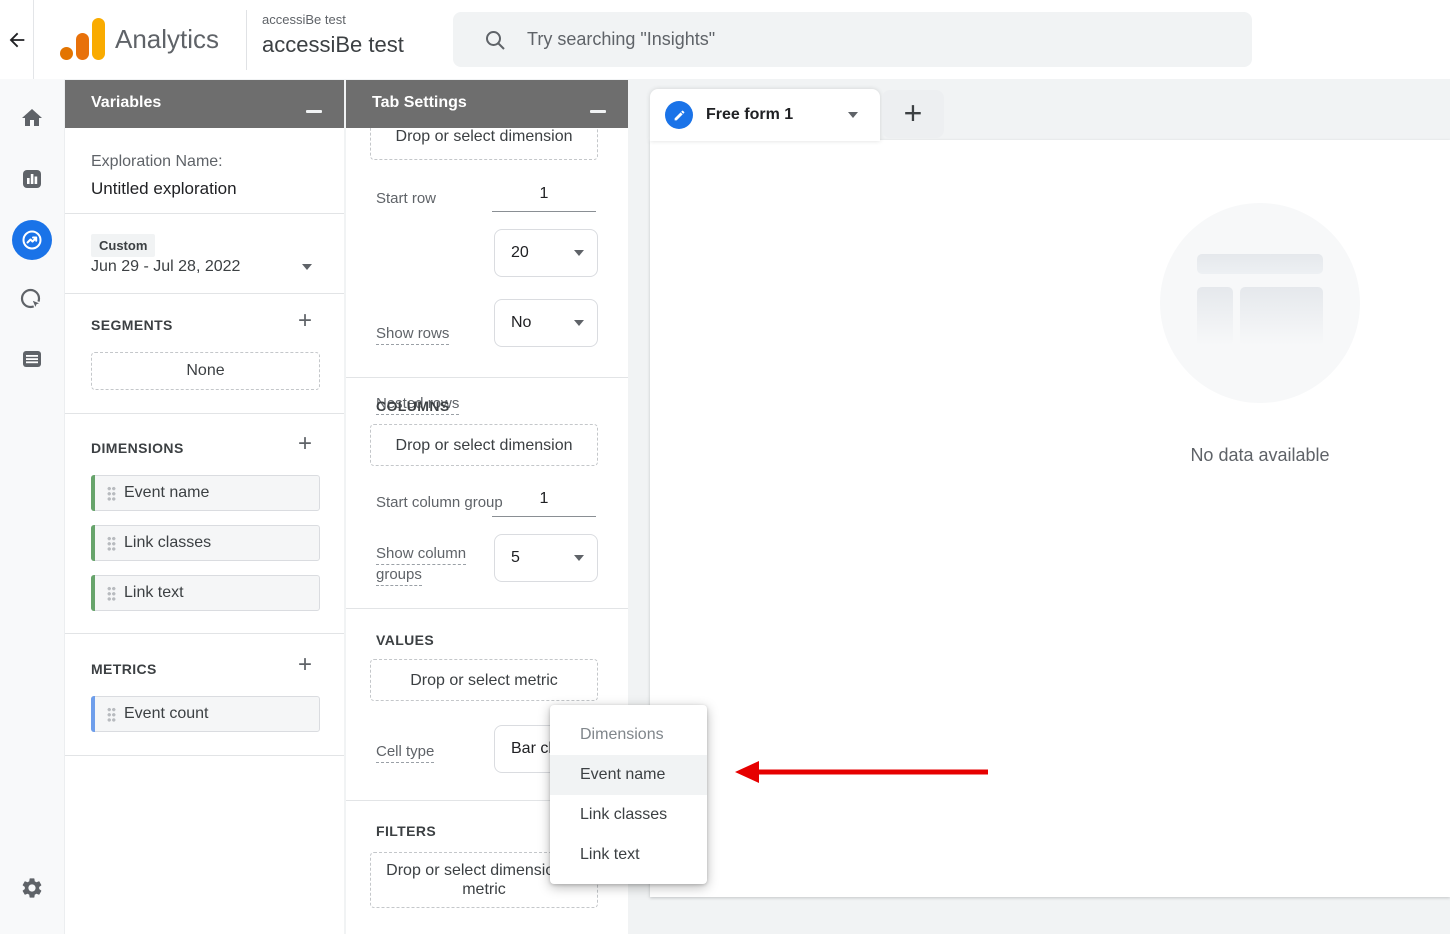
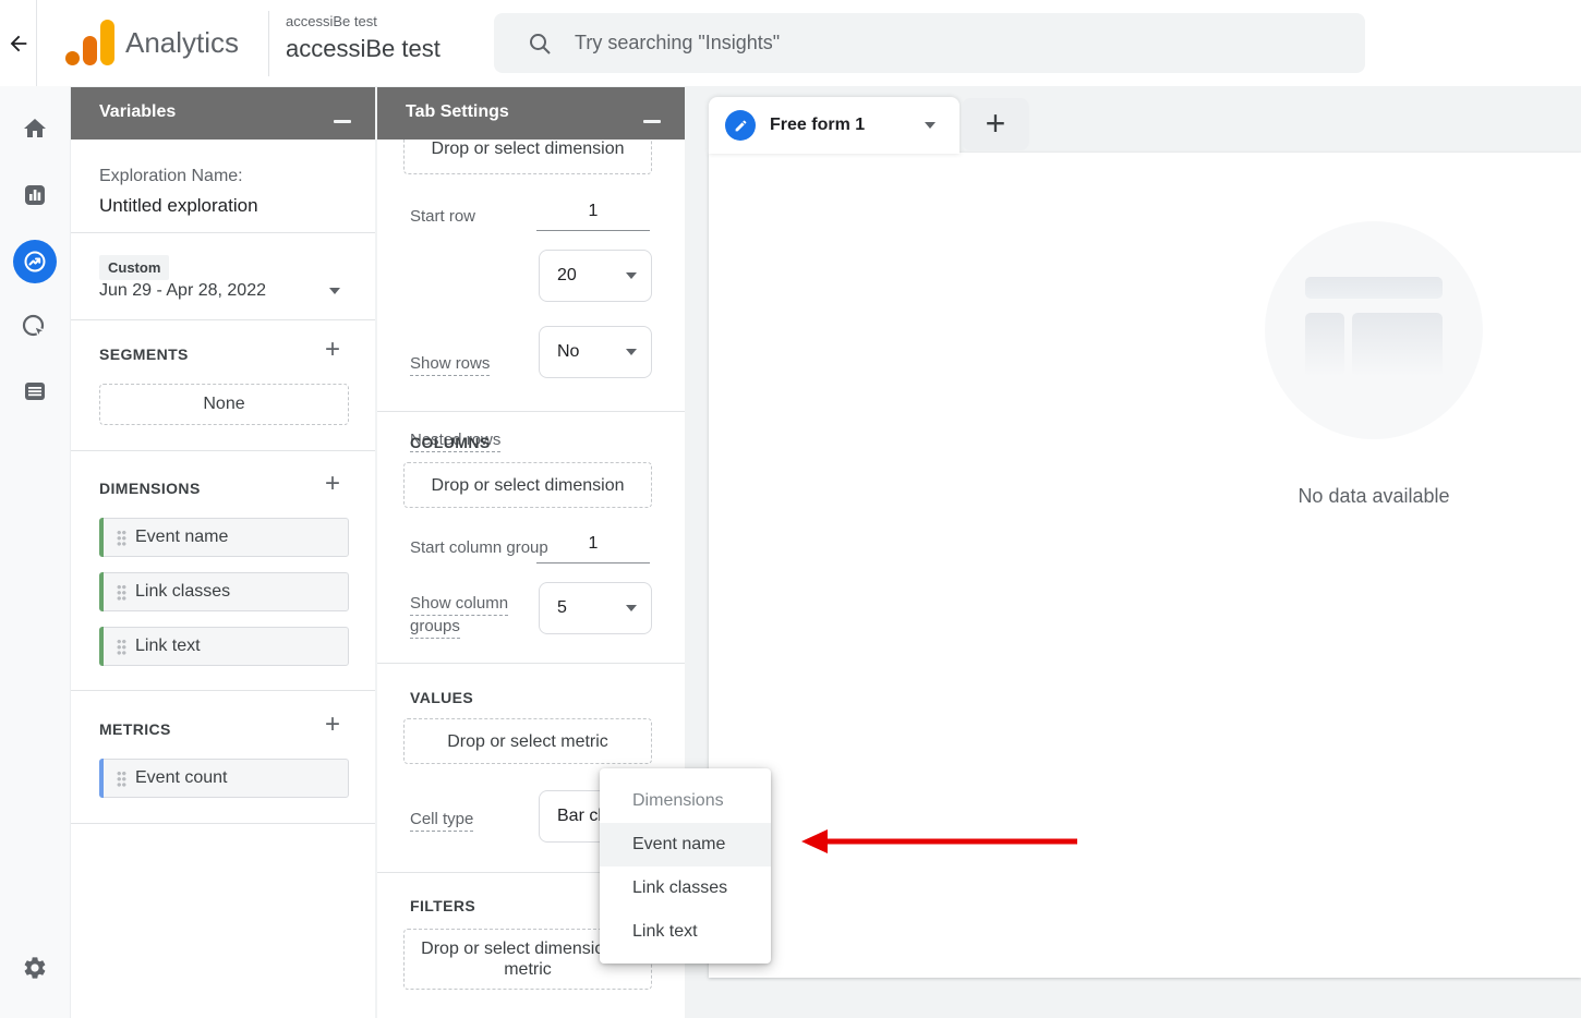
  Analytics
  accessiBe test
  accessiBe test
  Try searching "Insights"
  Variables
  Exploration Name:
  Untitled exploration
  Custom
- Jun 29 - Jul 28, 2022
+ Jun 29 - Apr 28, 2022
  SEGMENTS
  +
  None
  DIMENSIONS
  +
  Event name
  Link classes
  Link text
  METRICS
  +
  Event count
  Drop or select dimension
  Start row
  1
  Show rows
  20
  Nested rows
  No
  COLUMNS
  Drop or select dimension
  Start column group
  1
  Show column groups
  5
  VALUES
  Drop or select metric
  Cell type
  FILTERS
  Drop or select dimensi metric
  Tab Settings
  Free form 1
  +
  No data available
  Dimensions
  Event name
  Link classes
  Link text
